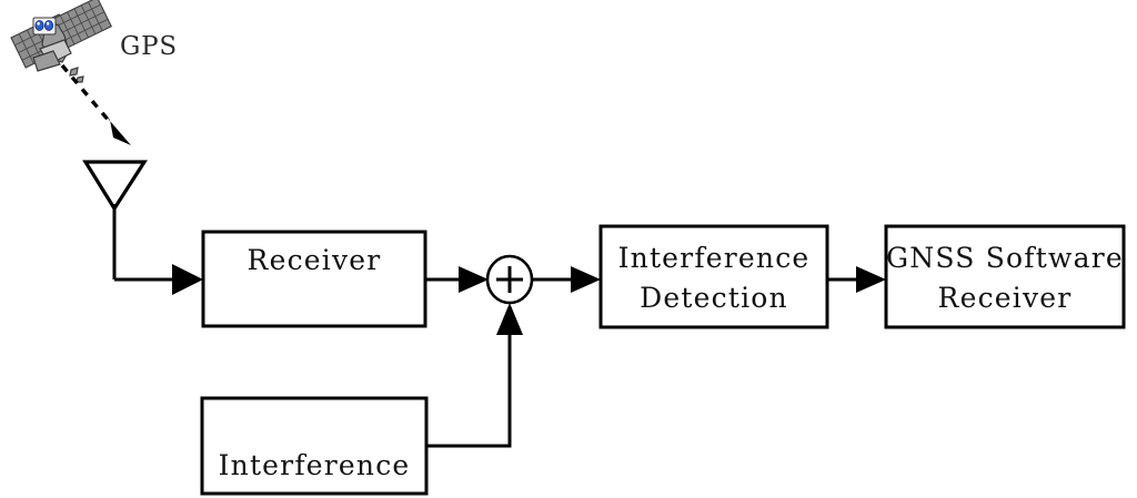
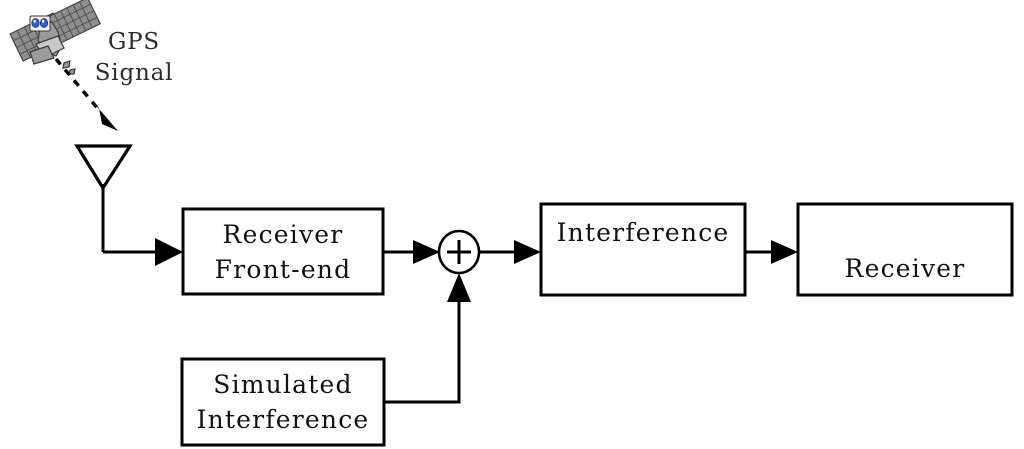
  GPS
+ Signal
  Receiver
+ Front-end
  Interference
- Detection
- GNSS Software
  Receiver
+ Simulated
  Interference
